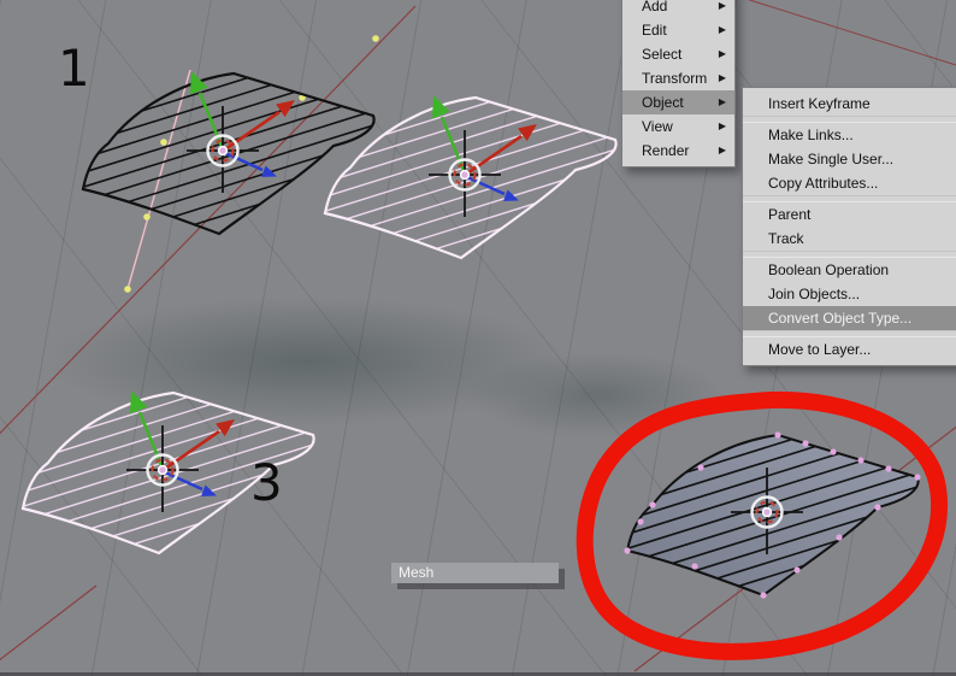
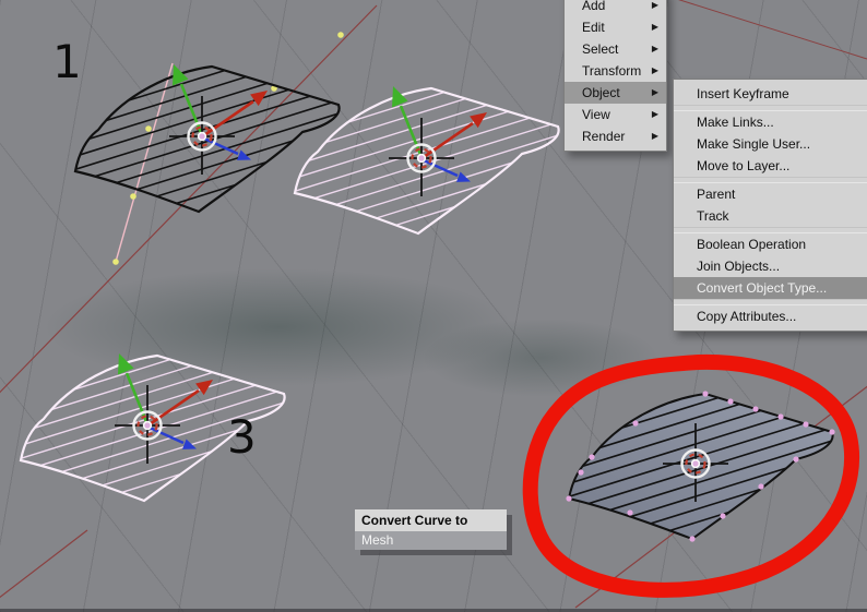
  1
  3
  Add
  ▶
  Edit
  ▶
  Select
  ▶
  Transform
  ▶
  Object
  ▶
  View
  ▶
  Render
  ▶
  Insert Keyframe
  Make Links...
  Make Single User...
- Copy Attributes...
+ Move to Layer...
  Parent
  Track
  Boolean Operation
  Join Objects...
  Convert Object Type...
- Move to Layer...
+ Copy Attributes...
+ Convert Curve to
  Mesh
